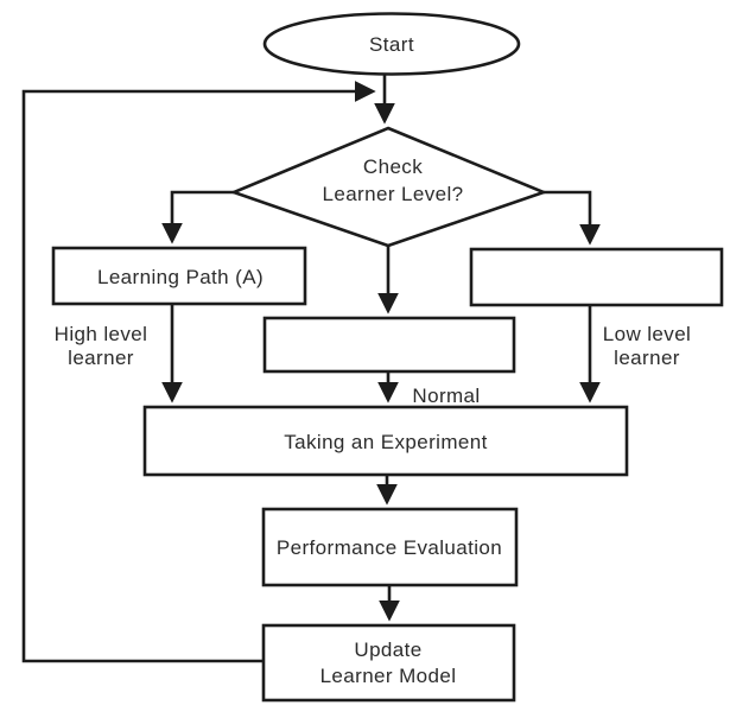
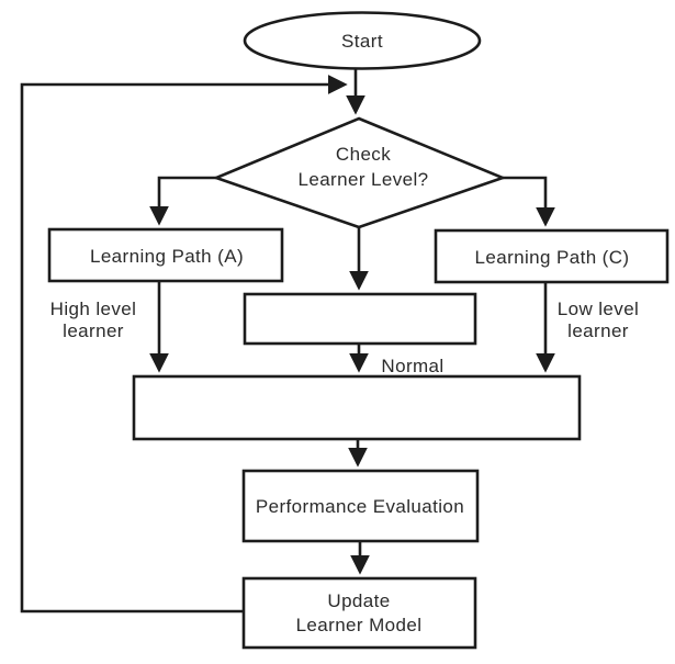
  Start
  Check
  Learner Level?
  Learning Path (A)
+ Learning Path (C)
  High level
  learner
  Normal
  Low level
  learner
- Taking an Experiment
  Performance Evaluation
  Update
  Learner Model
